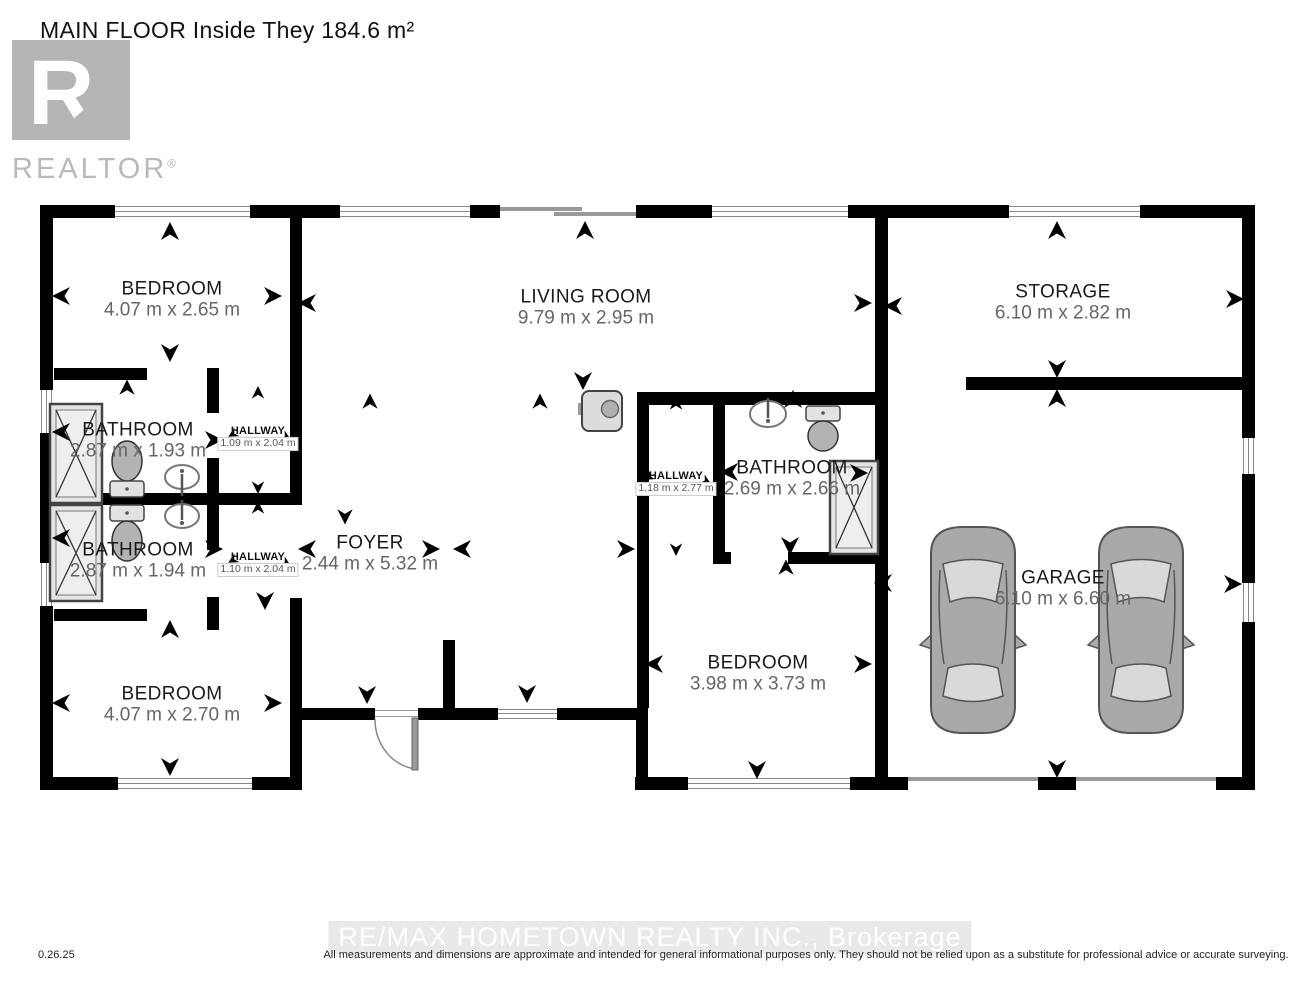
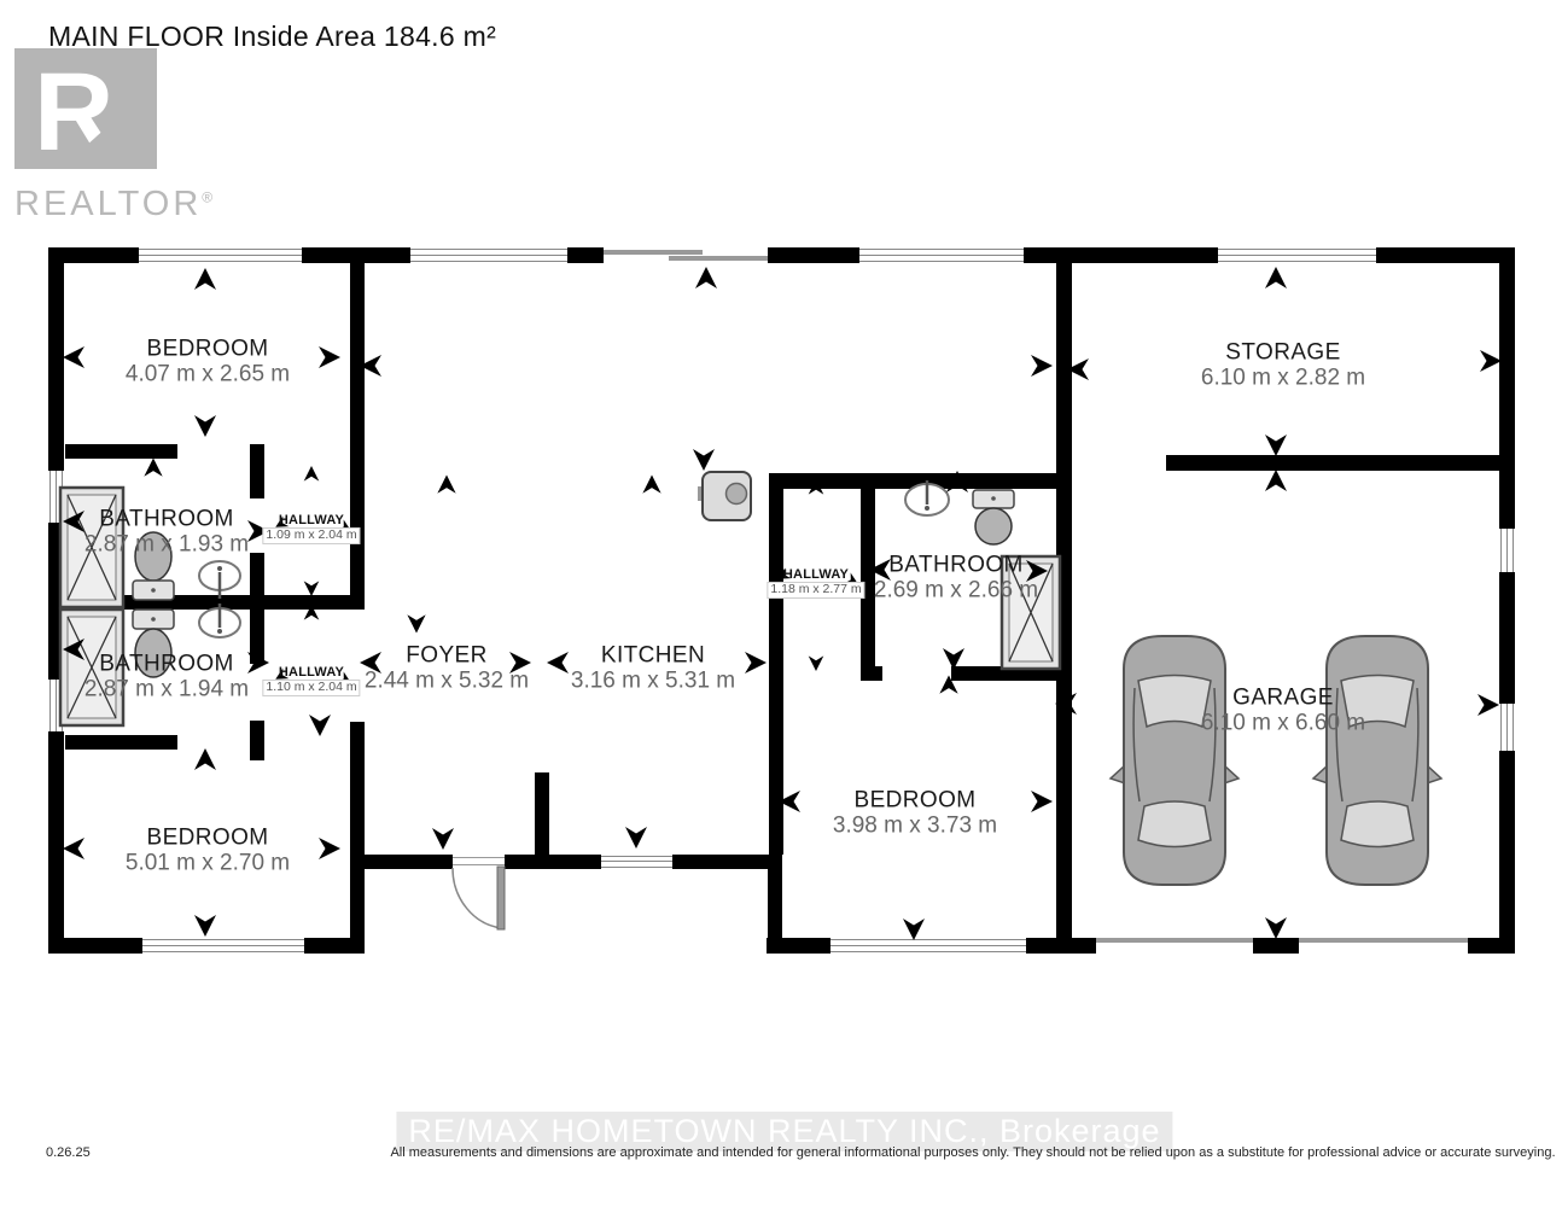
- MAIN FLOOR Inside They 184.6 m²
+ MAIN FLOOR Inside Area 184.6 m²
  R
  REALTOR®
  BEDROOM
  4.07 m x 2.65 m
- LIVING ROOM
- 9.79 m x 2.95 m
  STORAGE
  6.10 m x 2.82 m
  BATHROOM
  2.87 m x 1.93 m
  HALLWAY
  1.09 m x 2.04 m
  BATHROOM
  2.87 m x 1.94 m
  HALLWAY
  1.10 m x 2.04 m
  FOYER
  2.44 m x 5.32 m
+ KITCHEN
+ 3.16 m x 5.31 m
  HALLWAY
  1.18 m x 2.77 m
  BATHROOM
  2.69 m x 2.66 m
  GARAGE
  6.10 m x 6.60 m
  BEDROOM
- 4.07 m x 2.70 m
+ 5.01 m x 2.70 m
  BEDROOM
  3.98 m x 3.73 m
  RE/MAX HOMETOWN REALTY INC., Brokerage
  All measurements and dimensions are approximate and intended for general informational purposes only. They should not be relied upon as a substitute for professional advice or accurate surveying.
  0.26.25
